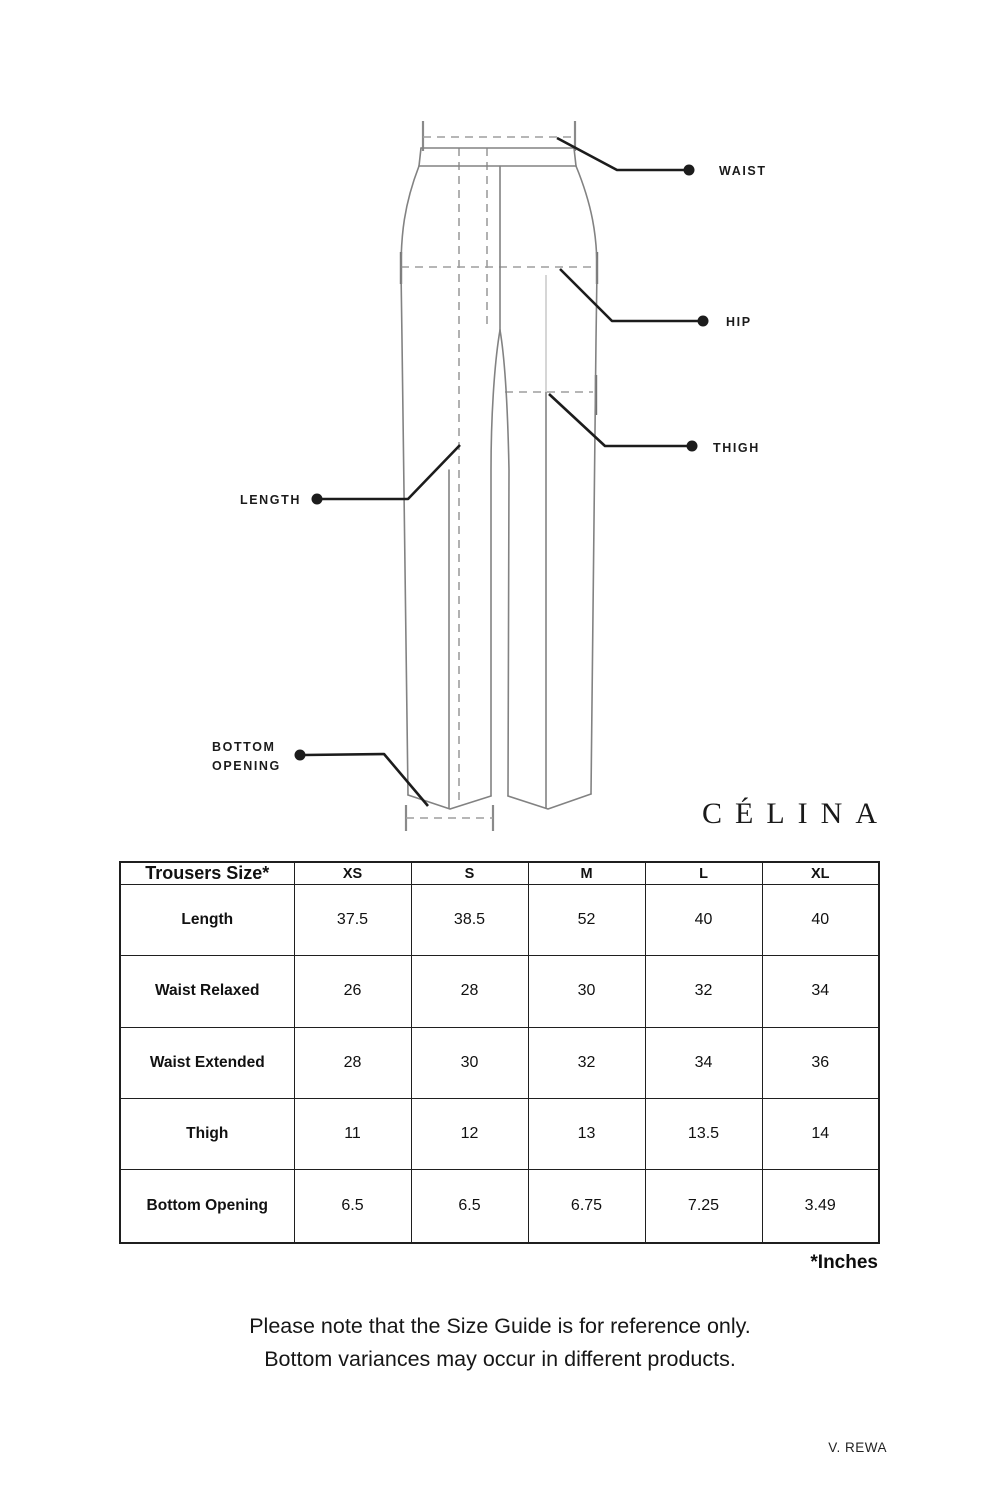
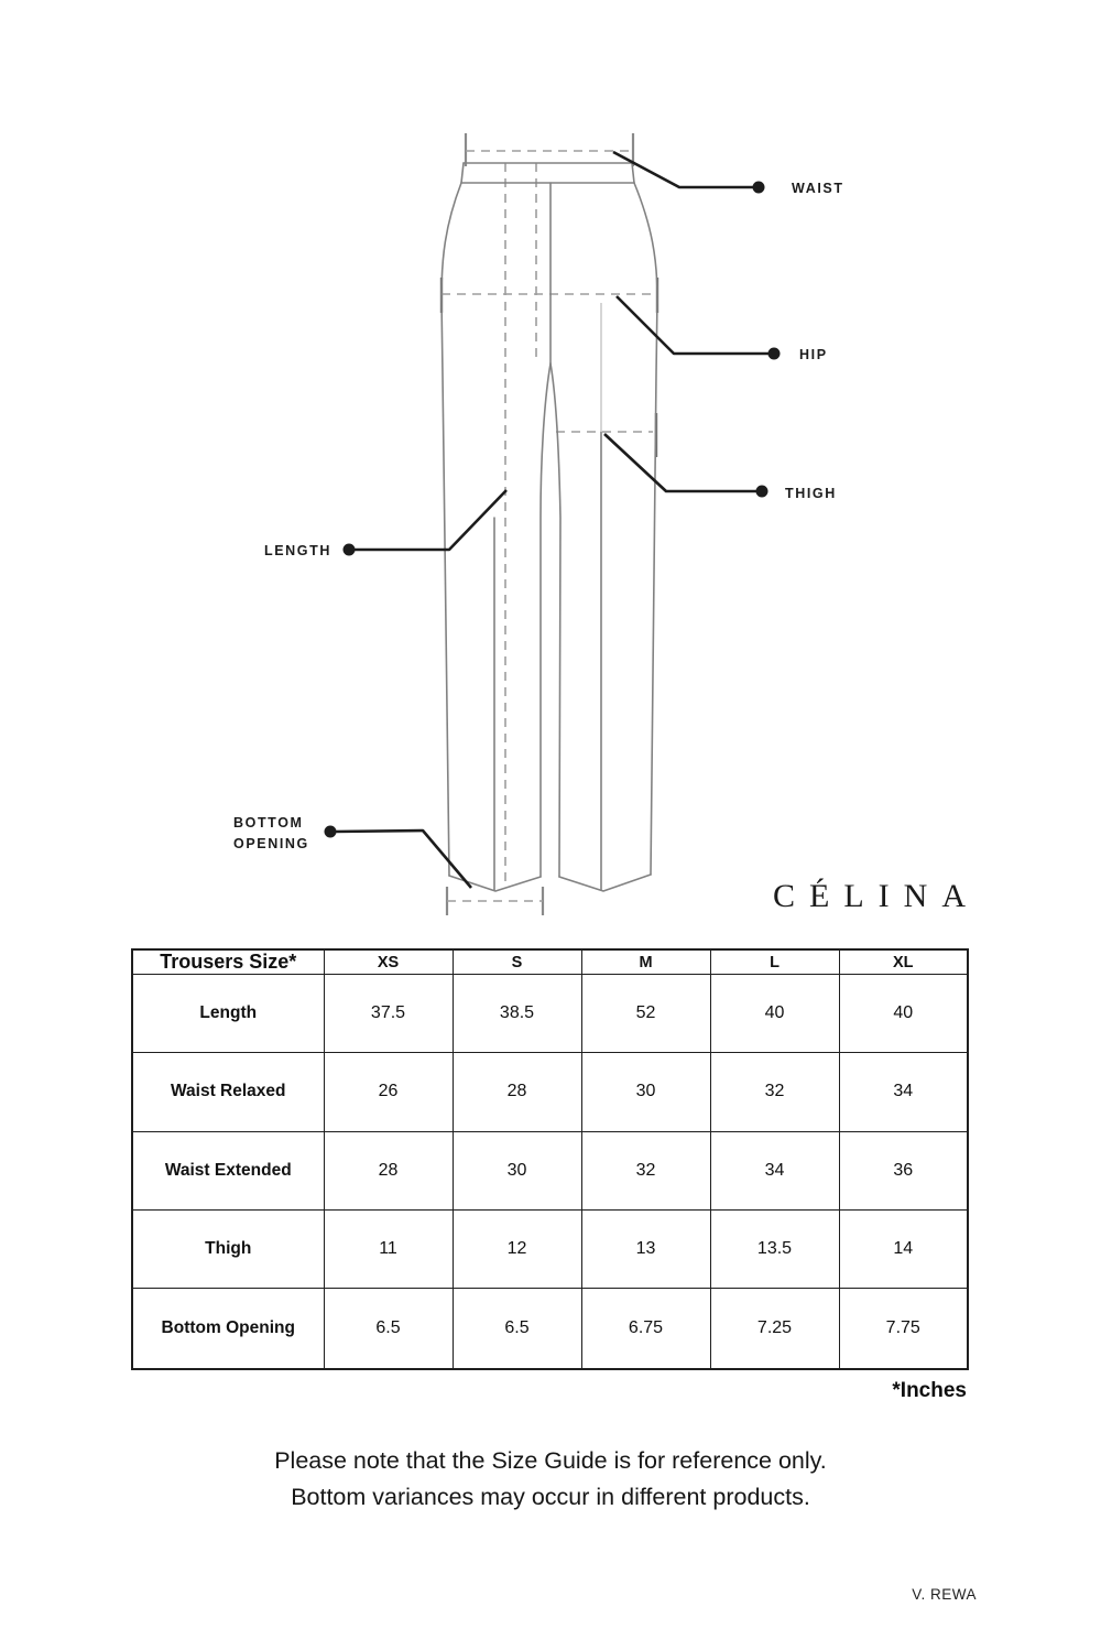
  WAIST
  HIP
  THIGH
  LENGTH
  BOTTOM
  OPENING
  CÉLINA
  Trousers Size*	XS	S	M	L	XL
  Length	37.5	38.5	52	40	40
  Waist Relaxed	26	28	30	32	34
  Waist Extended	28	30	32	34	36
  Thigh	11	12	13	13.5	14
- Bottom Opening	6.5	6.5	6.75	7.25	3.49
+ Bottom Opening	6.5	6.5	6.75	7.25	7.75
  *Inches
  Please note that the Size Guide is for reference only.
  Bottom variances may occur in different products.
  V. REWA
